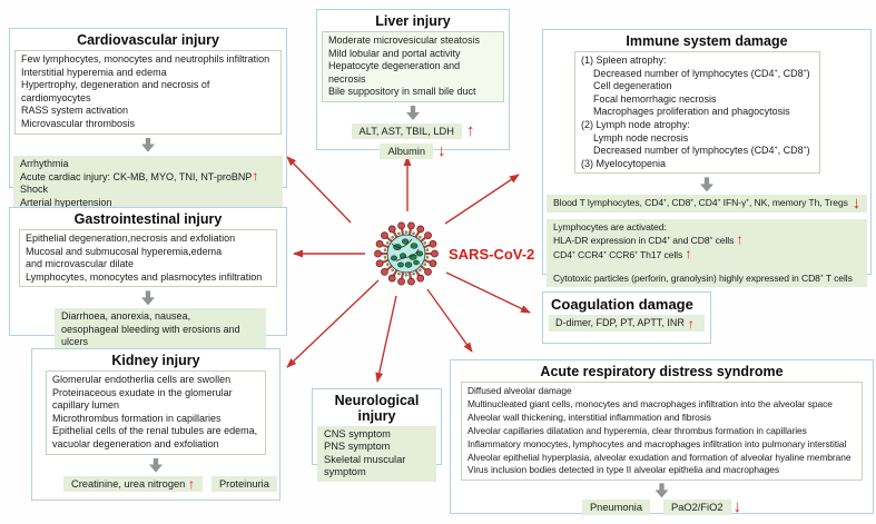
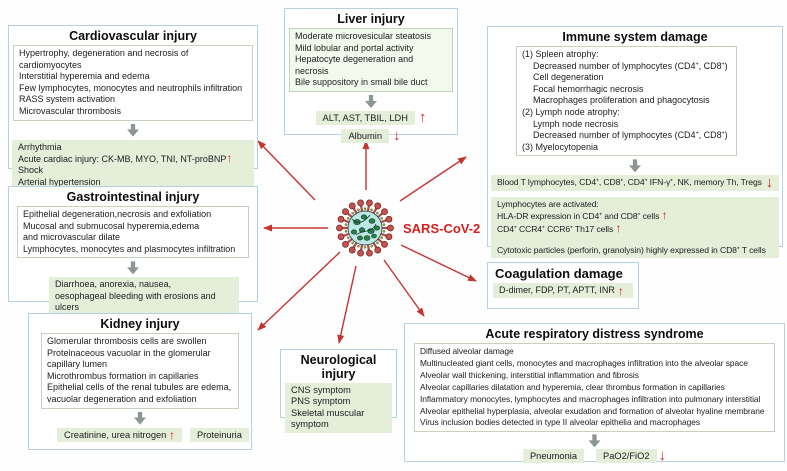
  SARS-CoV-2
  Cardiovascular injury
- Few lymphocytes, monocytes and neutrophils infiltration
+ Hypertrophy, degeneration and necrosis of cardiomyocytes
  Interstitial hyperemia and edema
- Hypertrophy, degeneration and necrosis of cardiomyocytes
+ Few lymphocytes, monocytes and neutrophils infiltration
  RASS system activation
  Microvascular thrombosis
  Arrhythmia
  Acute cardiac injury: CK-MB, MYO, TNI, NT-proBNP↑
  Shock
  Arterial hypertension
  Gastrointestinal injury
  Epithelial degeneration,necrosis and exfoliation
  Mucosal and submucosal hyperemia,edema
  and microvascular dilate
  Lymphocytes, monocytes and plasmocytes infiltration
  Diarrhoea, anorexia, nausea,
  oesophageal bleeding with erosions and ulcers
  Kidney injury
- Glomerular endotherlia cells are swollen
+ Glomerular thrombosis cells are swollen
- Proteinaceous exudate in the glomerular
+ Proteinaceous vacuolar in the glomerular
  capillary lumen
  Microthrombus formation in capillaries
  Epithelial cells of the renal tubules are edema,
  vacuolar degeneration and exfoliation
  Creatinine, urea nitrogen
  ↑
  Proteinuria
  Liver injury
  Moderate microvesicular steatosis
  Mild lobular and portal activity
  Hepatocyte degeneration and necrosis
  Bile suppository in small bile duct
  ALT, AST, TBIL, LDH
  ↑
  Albumin
  ↓
  Neurological injury
  CNS symptom
  PNS symptom
  Skeletal muscular symptom
  Immune system damage
  (1) Spleen atrophy:
  Decreased number of lymphocytes (CD4⁺, CD8⁺)
  Cell degeneration
  Focal hemorrhagic necrosis
  Macrophages proliferation and phagocytosis
  (2) Lymph node atrophy:
  Lymph node necrosis
  Decreased number of lymphocytes (CD4⁺, CD8⁺)
  (3) Myelocytopenia
  Blood T lymphocytes, CD4⁺, CD8⁺, CD4⁺ IFN-γ⁺, NK, memory Th, Tregs
  ↓
  Lymphocytes are activated:
  HLA-DR expression in CD4⁺ and CD8⁺ cells ↑
  CD4⁺ CCR4⁺ CCR6⁺ Th17 cells ↑
  Cytotoxic particles (perforin, granolysin) highly expressed in CD8⁺ T cells
  Coagulation damage
  D-dimer, FDP, PT, APTT, INR
  ↑
  Acute respiratory distress syndrome
  Diffused alveolar damage
  Multinucleated giant cells, monocytes and macrophages infiltration into the alveolar space
  Alveolar wall thickening, interstitial inflammation and fibrosis
  Alveolar capillaries dilatation and hyperemia, clear thrombus formation in capillaries
  Inflammatory monocytes, lymphocytes and macrophages infiltration into pulmonary interstitial
  Alveolar epithelial hyperplasia, alveolar exudation and formation of alveolar hyaline membrane
  Virus inclusion bodies detected in type II alveolar epithelia and macrophages
  Pneumonia
  PaO2/FiO2
  ↓
